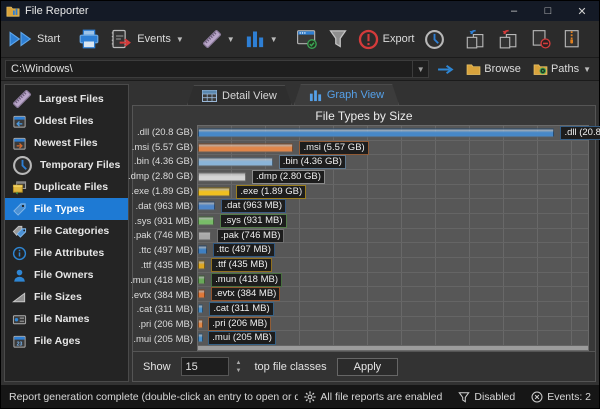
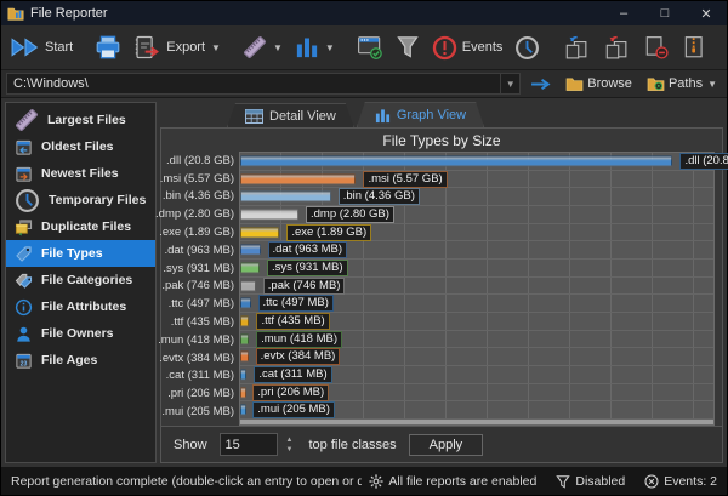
  File Reporter
  –
  □
  ✕
  Start
- Events
+ Export
  ▼
  ▼
  ▼
- Export
+ Events
  C:\Windows\
  ▼
  Browse
  Paths
  ▼
  Largest Files
  Oldest Files
  Newest Files
  Temporary Files
  Duplicate Files
  File Types
  File Categories
  File Attributes
  File Owners
- File Sizes
- File Names
  File Ages
  Detail View
  Graph View
  File Types by Size
  .dll (20.8 GB)
  .msi (5.57 GB)
  .bin (4.36 GB)
  .dmp (2.80 GB)
  .exe (1.89 GB)
  .dat (963 MB)
  .sys (931 MB)
  .pak (746 MB)
  .ttc (497 MB)
  .ttf (435 MB)
  .mun (418 MB)
  .evtx (384 MB)
  .cat (311 MB)
  .pri (206 MB)
  .mui (205 MB)
  .dll (20.8
  .msi (5.57 GB)
  .bin (4.36 GB)
  .dmp (2.80 GB)
  .exe (1.89 GB)
  .dat (963 MB)
  .sys (931 MB)
  .pak (746 MB)
  .ttc (497 MB)
  .ttf (435 MB)
  .mun (418 MB)
  .evtx (384 MB)
  .cat (311 MB)
  .pri (206 MB)
  .mui (205 MB)
  Show
  15
  top file classes
  Apply
  Report generation complete (double-click an entry to open or d
  All file reports are enabled
  Disabled
  Events: 2
